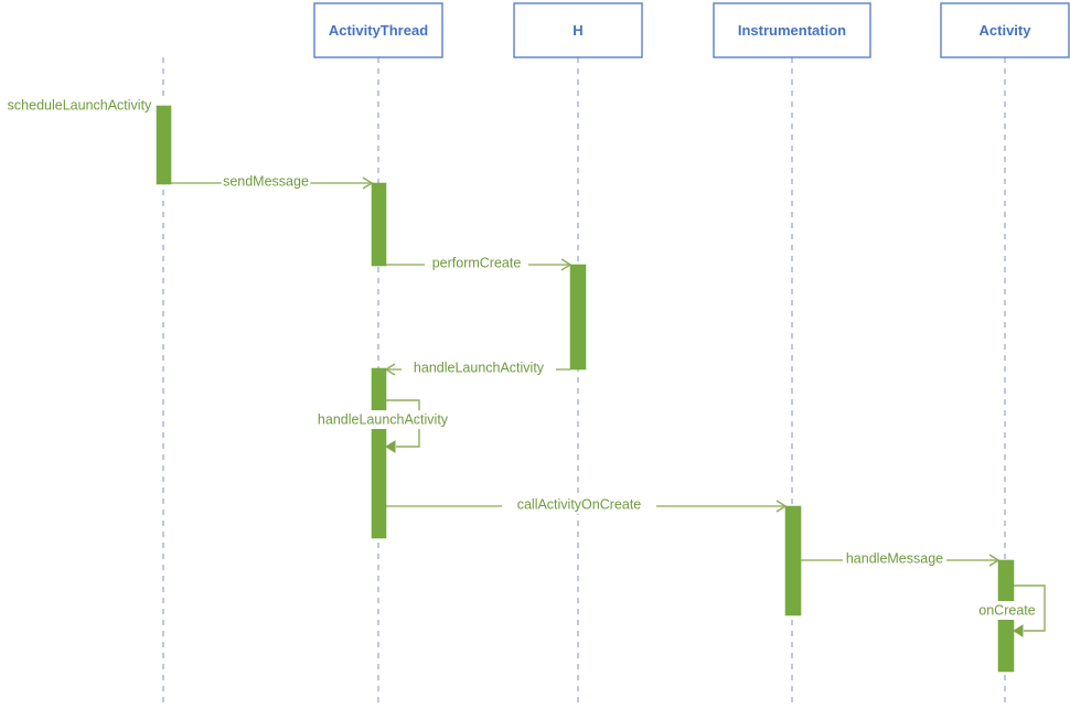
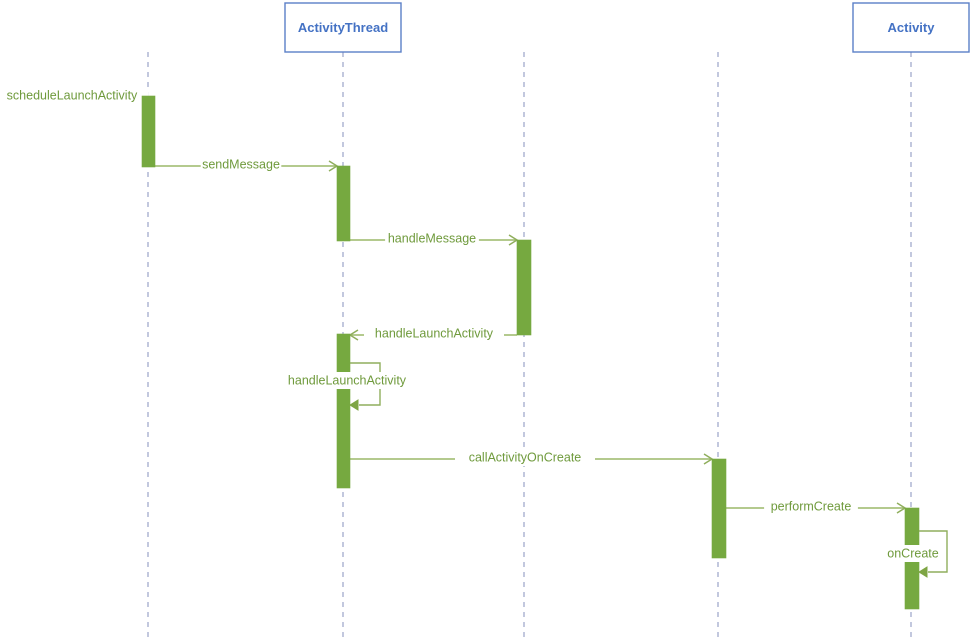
  ActivityThread
- H
- Instrumentation
  Activity
  scheduleLaunchActivity
  sendMessage
- performCreate
+ handleMessage
  handleLaunchActivity
  callActivityOnCreate
- handleMessage
+ performCreate
  handleLaunchActivity
  onCreate
